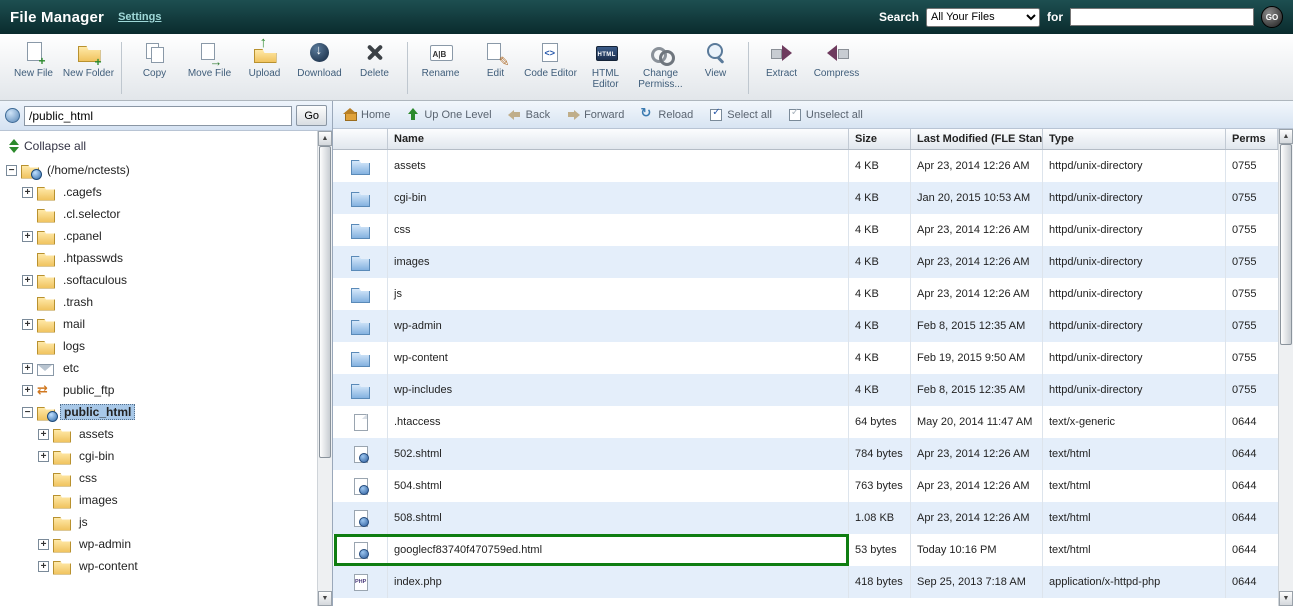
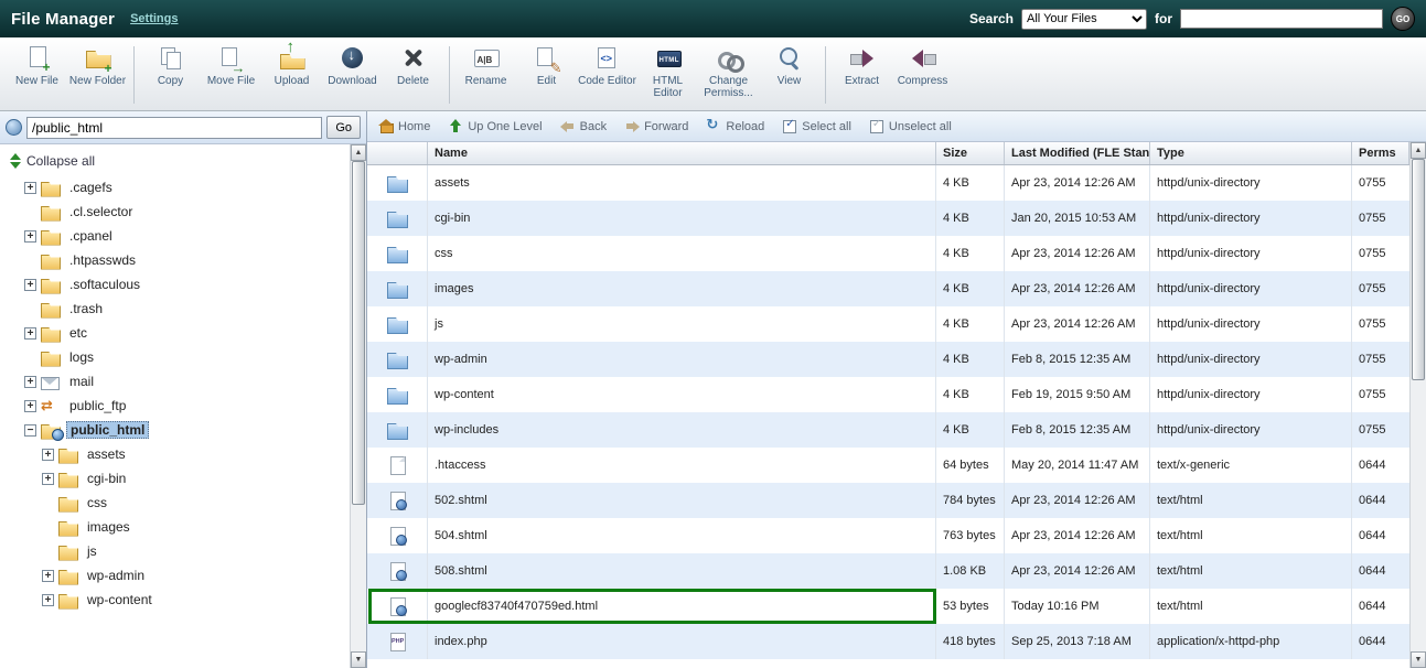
  File Manager
  Settings
  Search
  All Your Files
  for
  GO
  New File
  New Folder
  Copy
  Move File
  Upload
  Download
  Delete
  Rename
  Edit
  Code Editor
  HTML Editor
  Change Permiss...
  View
  Extract
  Compress
  /public_html
  Go
  Collapse all
- (/home/nctests)
  .cagefs
  .cl.selector
  .cpanel
  .htpasswds
  .softaculous
  .trash
- mail
+ etc
  logs
- etc
+ mail
  public_ftp
  public_html
  assets
  cgi-bin
  css
  images
  js
  wp-admin
  wp-content
  Home
  Up One Level
  Back
  Forward
  Reload
  Select all
  Unselect all
  Name
  Size
  Last Modified (FLE Stan
  Type
  Perms
  assets
  4 KB
  Apr 23, 2014 12:26 AM
  httpd/unix-directory
  0755
  cgi-bin
  4 KB
  Jan 20, 2015 10:53 AM
  httpd/unix-directory
  0755
  css
  4 KB
  Apr 23, 2014 12:26 AM
  httpd/unix-directory
  0755
  images
  4 KB
  Apr 23, 2014 12:26 AM
  httpd/unix-directory
  0755
  js
  4 KB
  Apr 23, 2014 12:26 AM
  httpd/unix-directory
  0755
  wp-admin
  4 KB
  Feb 8, 2015 12:35 AM
  httpd/unix-directory
  0755
  wp-content
  4 KB
  Feb 19, 2015 9:50 AM
  httpd/unix-directory
  0755
  wp-includes
  4 KB
  Feb 8, 2015 12:35 AM
  httpd/unix-directory
  0755
  .htaccess
  64 bytes
  May 20, 2014 11:47 AM
  text/x-generic
  0644
  502.shtml
  784 bytes
  Apr 23, 2014 12:26 AM
  text/html
  0644
  504.shtml
  763 bytes
  Apr 23, 2014 12:26 AM
  text/html
  0644
  508.shtml
  1.08 KB
  Apr 23, 2014 12:26 AM
  text/html
  0644
  googlecf83740f470759ed.html
  53 bytes
  Today 10:16 PM
  text/html
  0644
  index.php
  418 bytes
  Sep 25, 2013 7:18 AM
  application/x-httpd-php
  0644
